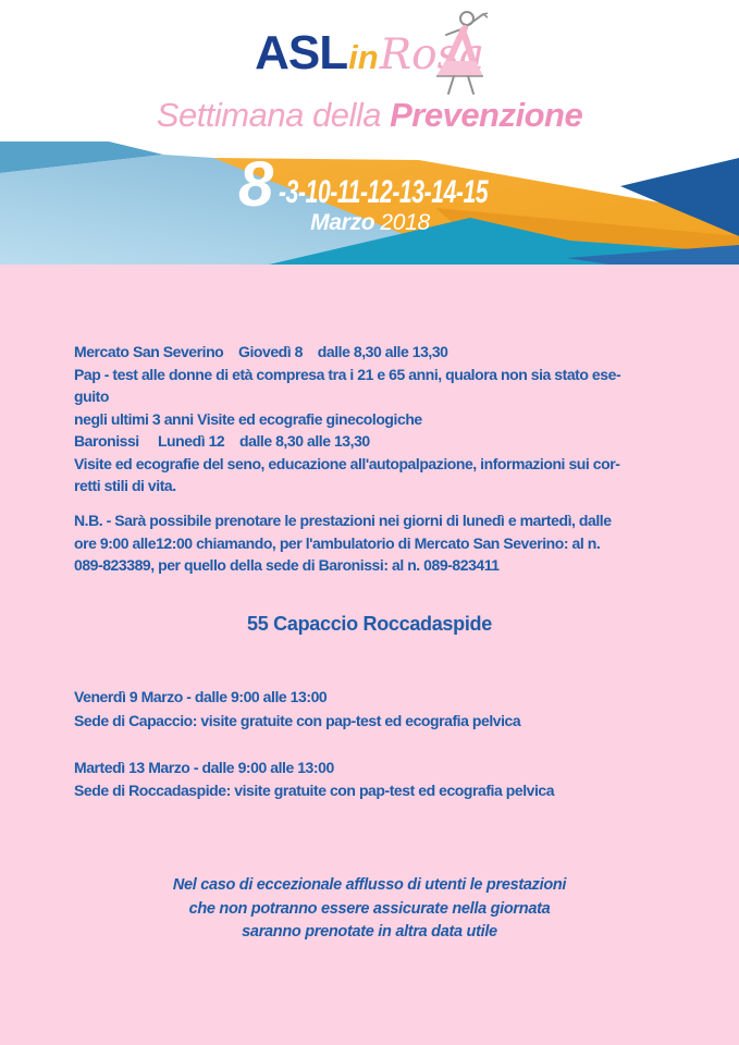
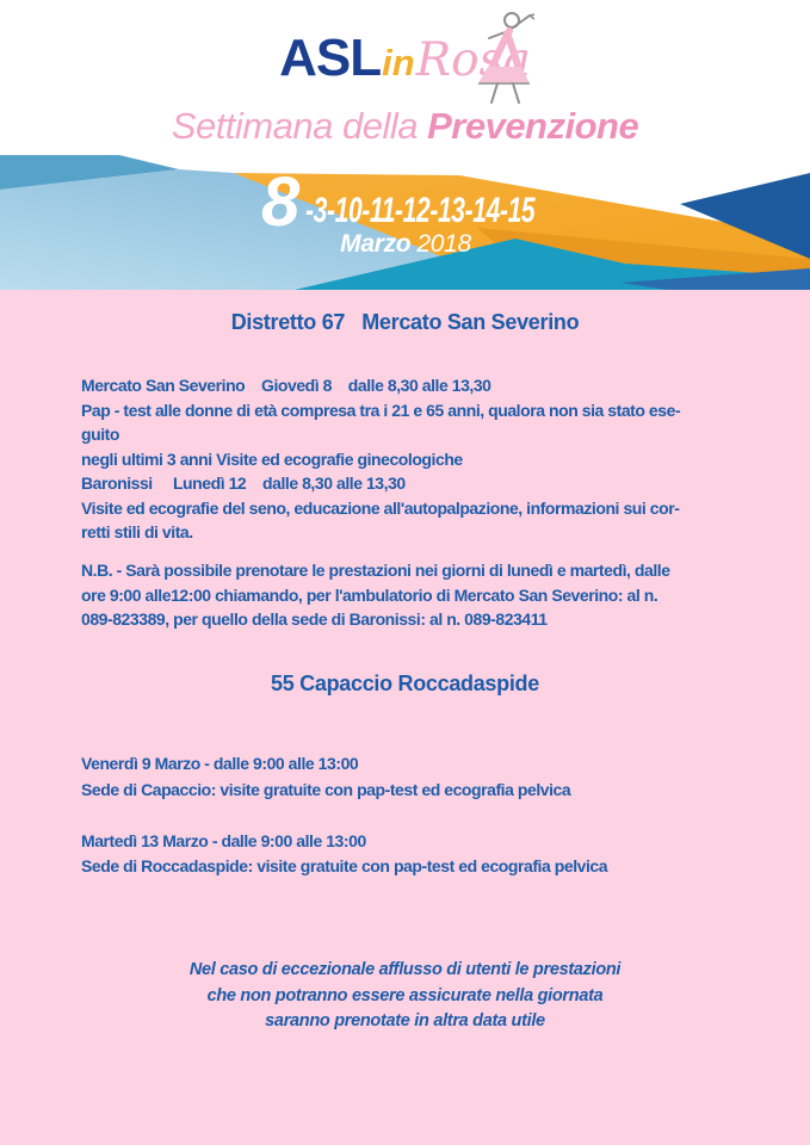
  ASL
  in
  Ros
  Settimana della Prevenzione
  8
  -3-10-11-12-13-14-15
  Marzo 2018
+ Distretto 67 Mercato San Severino
  Mercato San Severino Giovedì 8 dalle 8,30 alle 13,30
  Pap - test alle donne di età compresa tra i 21 e 65 anni, qualora non sia stato ese-
  guito
  negli ultimi 3 anni Visite ed ecografie ginecologiche
  Baronissi Lunedì 12 dalle 8,30 alle 13,30
  Visite ed ecografie del seno, educazione all'autopalpazione, informazioni sui cor-
  retti stili di vita.
  N.B. - Sarà possibile prenotare le prestazioni nei giorni di lunedì e martedì, dalle
  ore 9:00 alle12:00 chiamando, per l'ambulatorio di Mercato San Severino: al n.
  089-823389, per quello della sede di Baronissi: al n. 089-823411
  55 Capaccio Roccadaspide
  Venerdì 9 Marzo - dalle 9:00 alle 13:00
  Sede di Capaccio: visite gratuite con pap-test ed ecografia pelvica
  Martedì 13 Marzo - dalle 9:00 alle 13:00
  Sede di Roccadaspide: visite gratuite con pap-test ed ecografia pelvica
  Nel caso di eccezionale afflusso di utenti le prestazioni
  che non potranno essere assicurate nella giornata
  saranno prenotate in altra data utile
